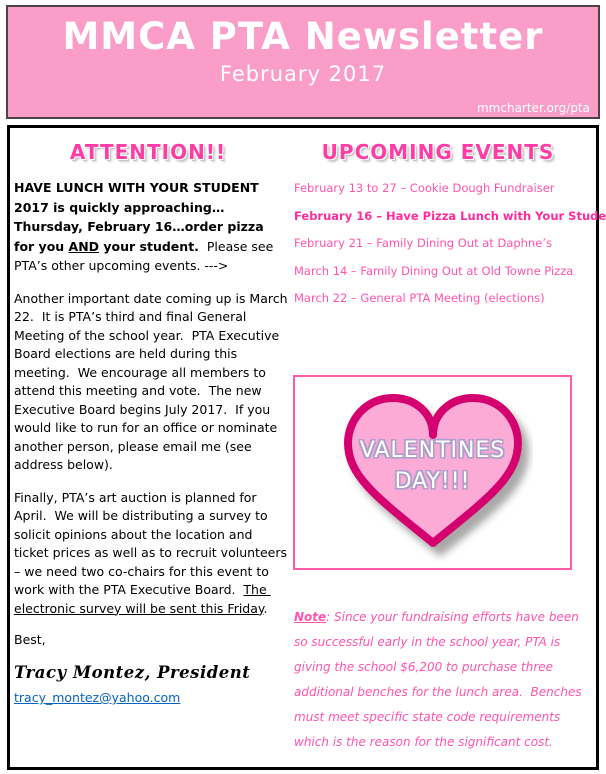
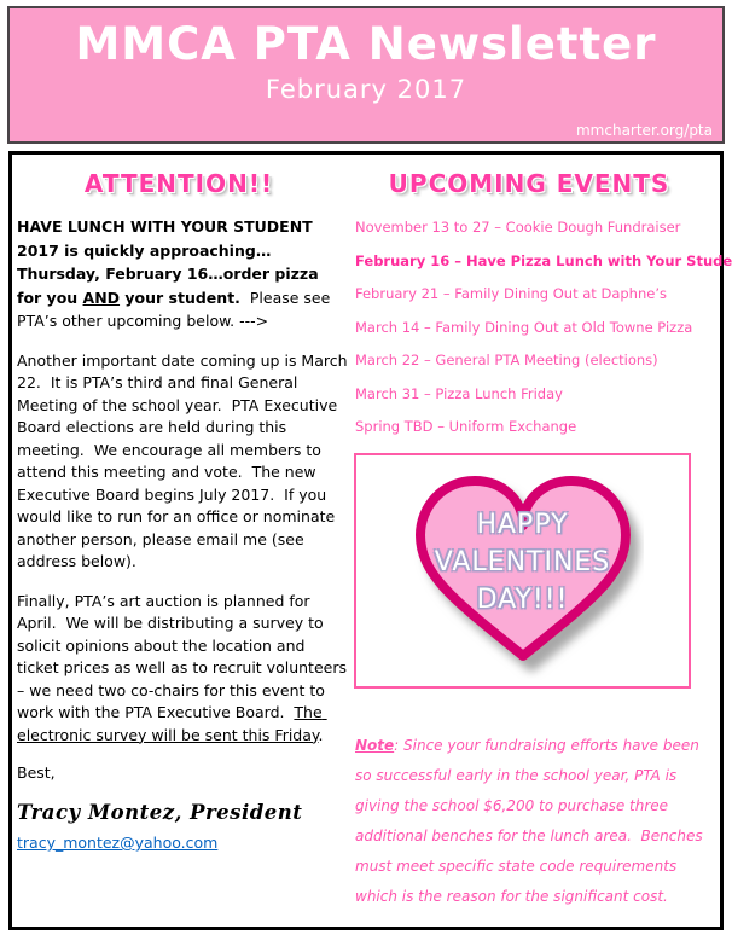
  MMCA PTA Newsletter
  February 2017
  mmcharter.org/pta
  ATTENTION!!
  UPCOMING EVENTS
- HAVE LUNCH WITH YOUR STUDENT 2017 is quickly approaching…Thursday, February 16…order pizza for you AND your student. Please see PTA’s other upcoming events. --->
+ HAVE LUNCH WITH YOUR STUDENT 2017 is quickly approaching…Thursday, February 16…order pizza for you AND your student. Please see PTA’s other upcoming below. --->
  Another important date coming up is March 22. It is PTA’s third and final General Meeting of the school year. PTA Executive Board elections are held during this meeting. We encourage all members to attend this meeting and vote. The new Executive Board begins July 2017. If you would like to run for an office or nominate another person, please email me (see address below).
  Finally, PTA’s art auction is planned for April. We will be distributing a survey to solicit opinions about the location and ticket prices as well as to recruit volunteers – we need two co-chairs for this event to work with the PTA Executive Board. The electronic survey will be sent this Friday.
  Best,
  Tracy Montez, President
  tracy_montez@yahoo.com
- February 13 to 27 – Cookie Dough Fundraiser
+ November 13 to 27 – Cookie Dough Fundraiser
  February 16 – Have Pizza Lunch with Your Stude
  February 21 – Family Dining Out at Daphne’s
  March 14 – Family Dining Out at Old Towne Pizza
  March 22 – General PTA Meeting (elections)
+ March 31 – Pizza Lunch Friday
+ Spring TBD – Uniform Exchange
+ HAPPY
  VALENTINES
  DAY!!!
  Note: Since your fundraising efforts have been so successful early in the school year, PTA is giving the school $6,200 to purchase three additional benches for the lunch area. Benches must meet specific state code requirements which is the reason for the significant cost.
